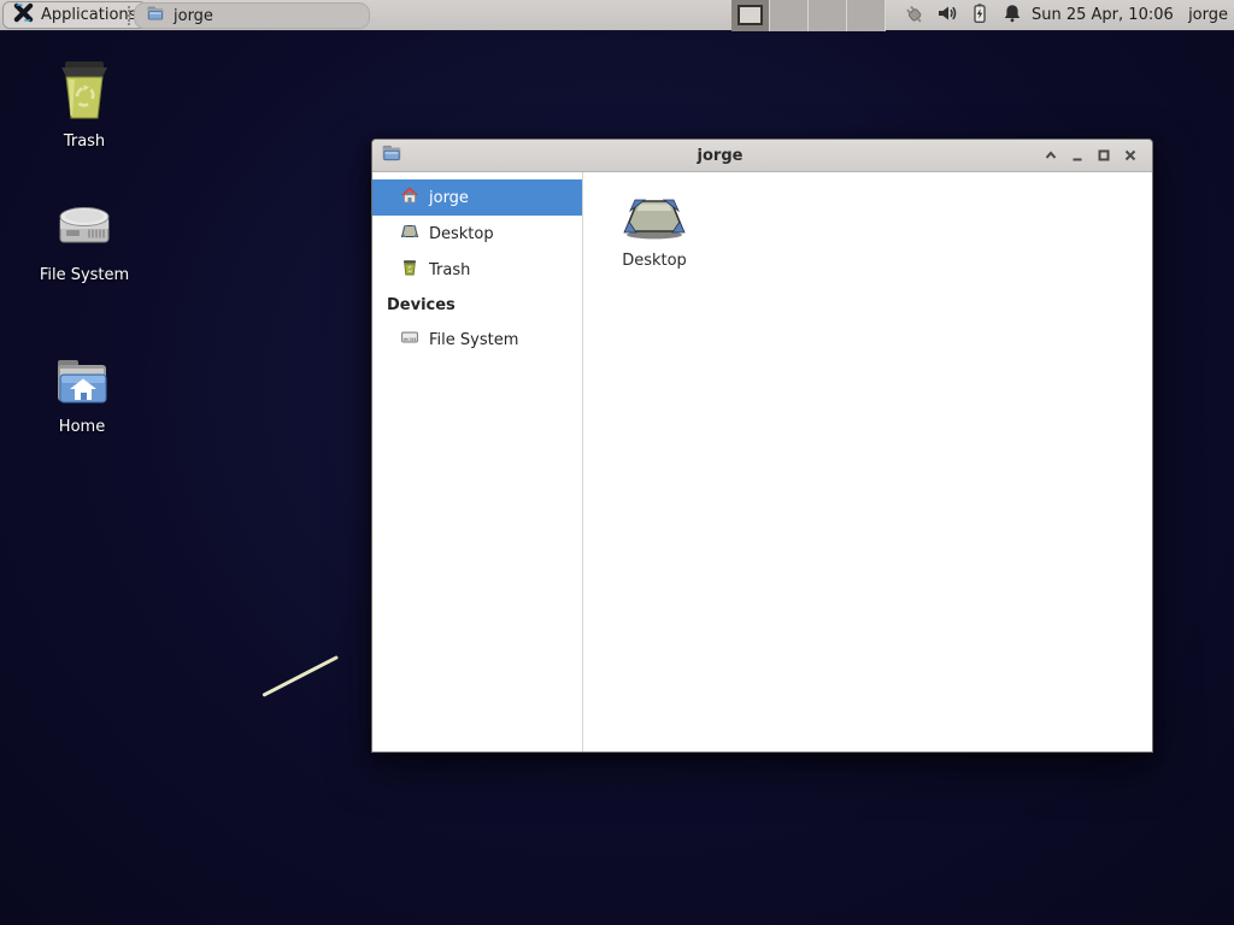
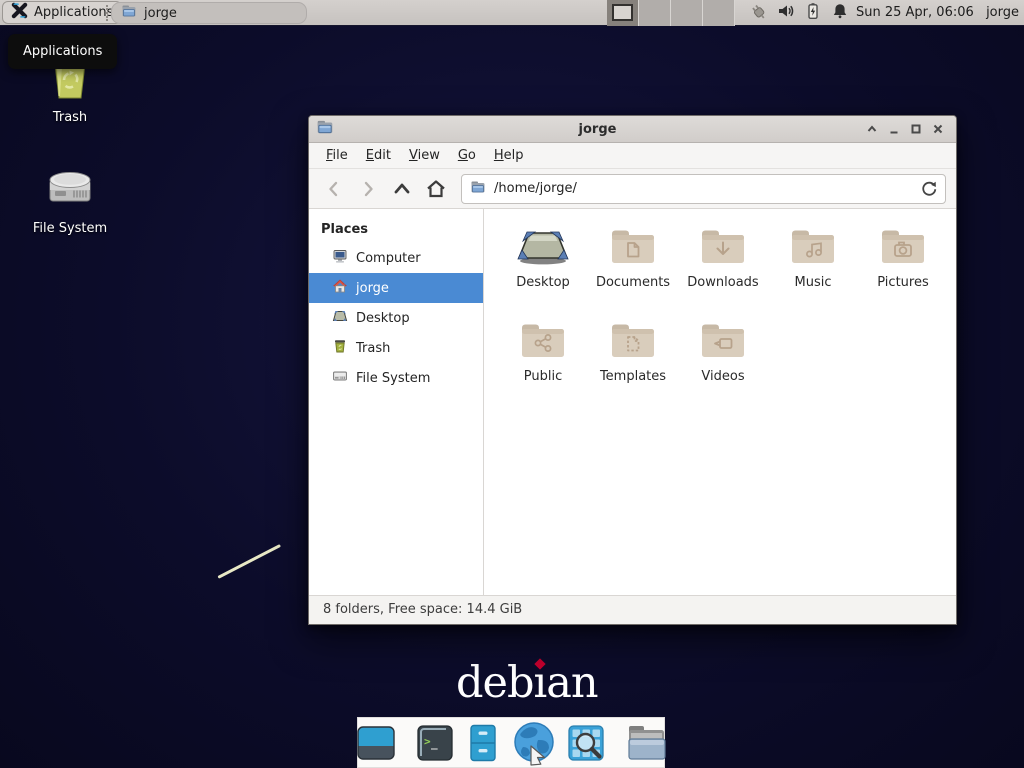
  Application
  jorge
- Sun 25 Apr, 10:06
+ Sun 25 Apr, 06:06
  jorge
+ Applications
  Trash
  File System
- Home
  jorge
+ File
+ Edit
+ View
+ Go
+ Help
+ /home/jorge/
+ Places
+ Computer
  jorge
  Desktop
  Trash
- Devices
  File System
  Desktop
+ Documents
+ Downloads
+ Music
+ Pictures
+ Public
+ Templates
+ Videos
+ 8 folders, Free space: 14.4 GiB
+ debıan
+ >
+ _
